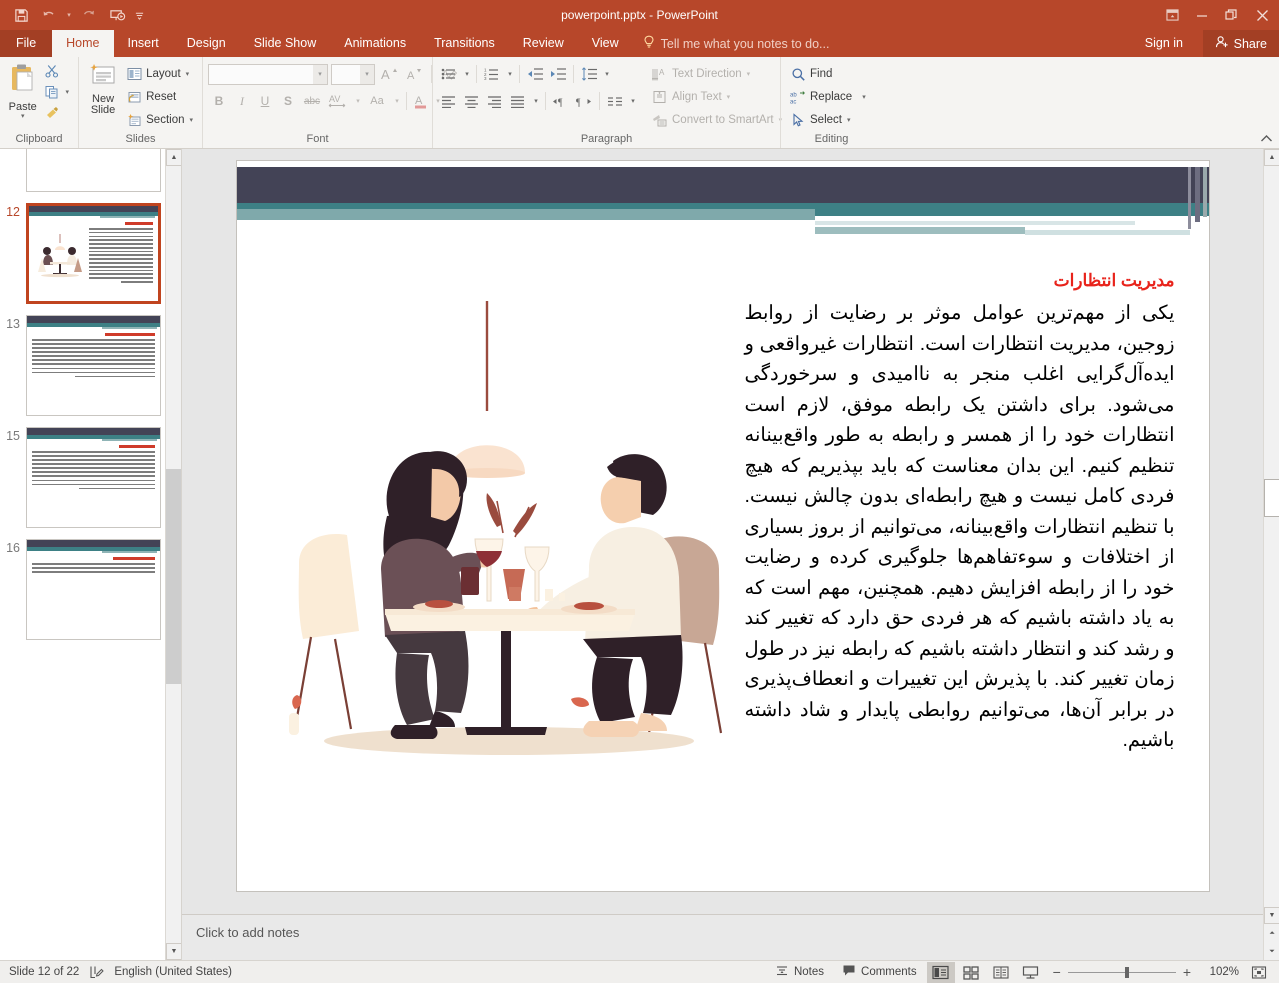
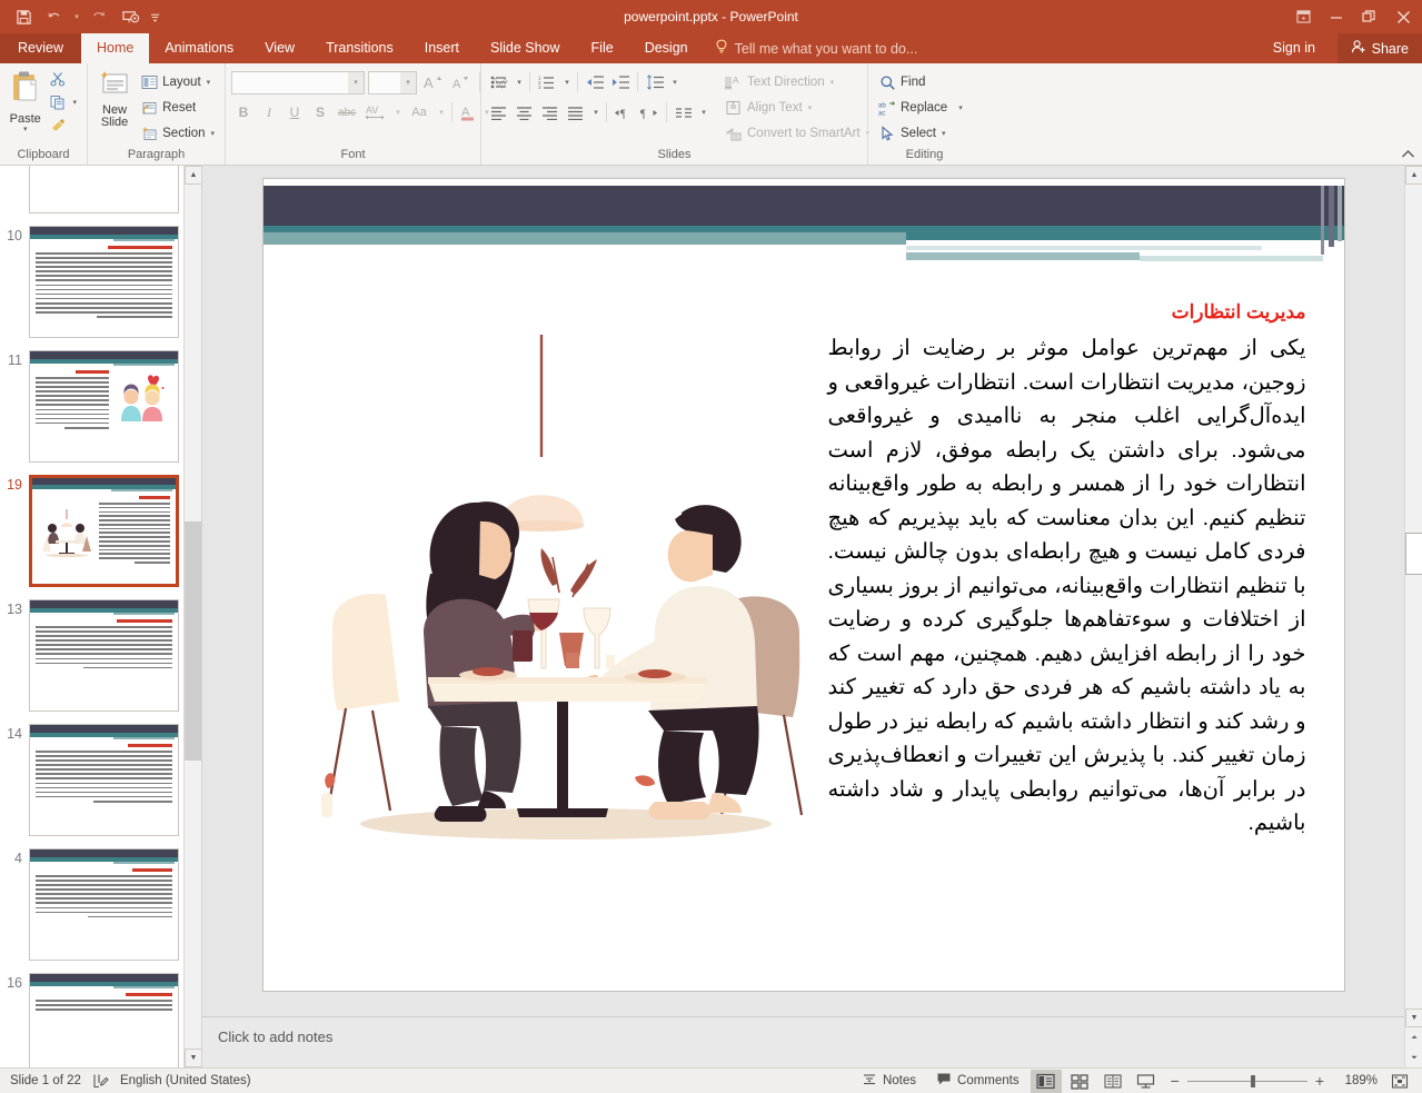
  powerpoint.pptx - PowerPoint
- File
+ Review
  Home
- Insert
+ Animations
- Design
+ View
- Slide Show
+ Transitions
- Animations
+ Insert
- Transitions
+ Slide Show
- Review
+ File
- View
+ Design
- Tell me what you notes to do...
+ Tell me what you want to do...
  Sign in
  Share
  Paste
  Clipboard
  New
  Slide
  Layout
  Reset
  Section
- Slides
+ Paragraph
  A
  A
  A
  B
  I
  U
  S
  abc
  AV
  Aa
  A
  Font
  ¶
  ¶
  A
  Text Direction
  Align Text
  Convert to SmartArt
- Paragraph
+ Slides
  Find
  Replace
  Select
  Editing
+ 10
+ 11
- 12
+ 19
  13
+ 14
- 15
+ 4
  16
  مدیریت انتظارات
- یکی از مهم‌ترین عوامل موثر بر رضایت از روابط زوجین، مدیریت انتظارات است. انتظارات غیرواقعی و ایده‌آل‌گرایی اغلب منجر به ناامیدی و سرخوردگی می‌شود. برای داشتن یک رابطه موفق، لازم است انتظارات خود را از همسر و رابطه به طور واقع‌بینانه تنظیم کنیم. این بدان معناست که باید بپذیریم که هیچ فردی کامل نیست و هیچ رابطه‌ای بدون چالش نیست. با تنظیم انتظارات واقع‌بینانه، می‌توانیم از بروز بسیاری از اختلافات و سوءتفاهم‌ها جلوگیری کرده و رضایت خود را از رابطه افزایش دهیم. همچنین، مهم است که به یاد داشته باشیم که هر فردی حق دارد که تغییر کند و رشد کند و انتظار داشته باشیم که رابطه نیز در طول زمان تغییر کند. با پذیرش این تغییرات و انعطاف‌پذیری در برابر آن‌ها، می‌توانیم روابطی پایدار و شاد داشته باشیم.
+ یکی از مهم‌ترین عوامل موثر بر رضایت از روابط زوجین، مدیریت انتظارات است. انتظارات غیرواقعی و ایده‌آل‌گرایی اغلب منجر به ناامیدی و غیرواقعی می‌شود. برای داشتن یک رابطه موفق، لازم است انتظارات خود را از همسر و رابطه به طور واقع‌بینانه تنظیم کنیم. این بدان معناست که باید بپذیریم که هیچ فردی کامل نیست و هیچ رابطه‌ای بدون چالش نیست. با تنظیم انتظارات واقع‌بینانه، می‌توانیم از بروز بسیاری از اختلافات و سوءتفاهم‌ها جلوگیری کرده و رضایت خود را از رابطه افزایش دهیم. همچنین، مهم است که به یاد داشته باشیم که هر فردی حق دارد که تغییر کند و رشد کند و انتظار داشته باشیم که رابطه نیز در طول زمان تغییر کند. با پذیرش این تغییرات و انعطاف‌پذیری در برابر آن‌ها، می‌توانیم روابطی پایدار و شاد داشته باشیم.
  Click to add notes
- Slide 12 of 22
+ Slide 1 of 22
  English (United States)
  Notes
  Comments
  −
  +
- 102%
+ 189%
